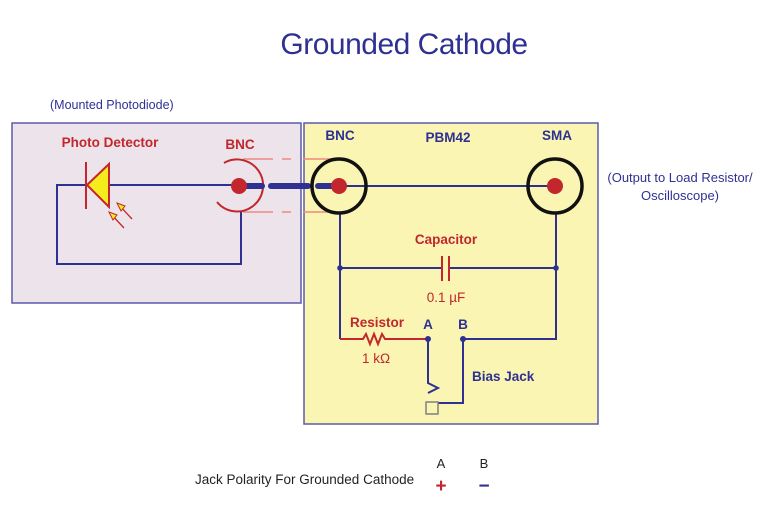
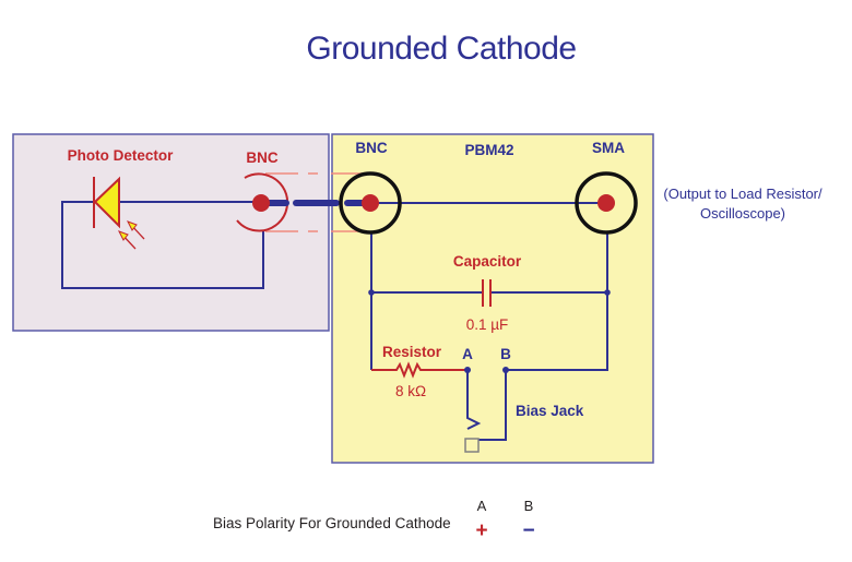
  Grounded Cathode
- (Mounted Photodiode)
  Photo Detector
  BNC
  BNC
  PBM42
  SMA
  Resistor
- 1 kΩ
+ 8 kΩ
  A
  B
  Bias Jack
  Capacitor
  0.1 µF
  (Output to Load Resistor/
  Oscilloscope)
- Jack Polarity For Grounded Cathode
+ Bias Polarity For Grounded Cathode
  A
  B
  +
  −
